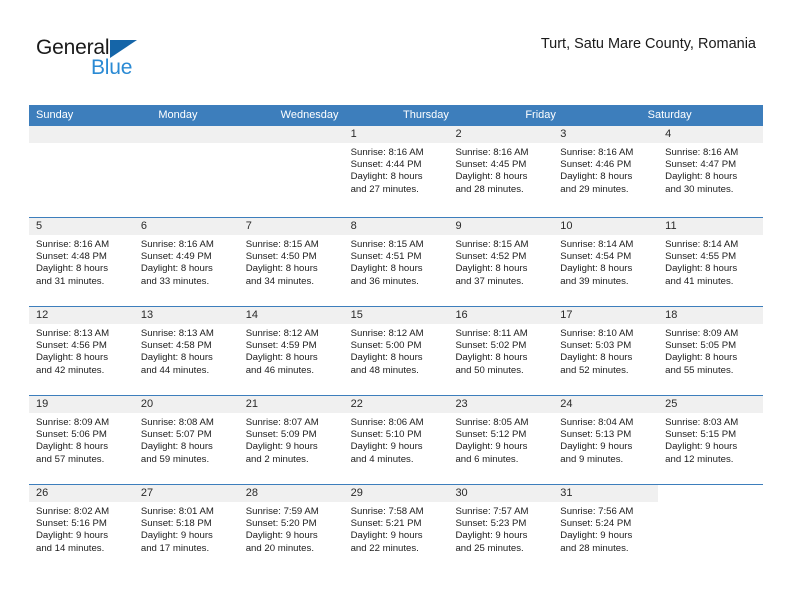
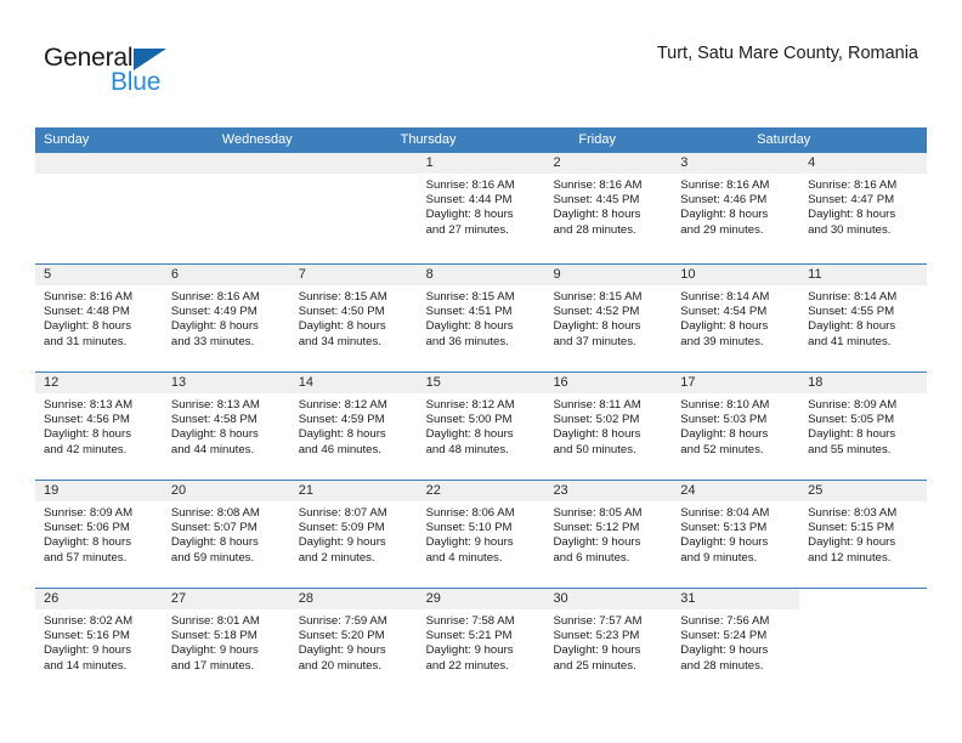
  General
  Blue
  Turt, Satu Mare County, Romania
  Sunday
- Monday
  Wednesday
  Thursday
  Friday
  Saturday
  1
  Sunrise: 8:16 AM
  Sunset: 4:44 PM
  Daylight: 8 hours
  and 27 minutes.
  2
  Sunrise: 8:16 AM
  Sunset: 4:45 PM
  Daylight: 8 hours
  and 28 minutes.
  3
  Sunrise: 8:16 AM
  Sunset: 4:46 PM
  Daylight: 8 hours
  and 29 minutes.
  4
  Sunrise: 8:16 AM
  Sunset: 4:47 PM
  Daylight: 8 hours
  and 30 minutes.
  5
  Sunrise: 8:16 AM
  Sunset: 4:48 PM
  Daylight: 8 hours
  and 31 minutes.
  6
  Sunrise: 8:16 AM
  Sunset: 4:49 PM
  Daylight: 8 hours
  and 33 minutes.
  7
  Sunrise: 8:15 AM
  Sunset: 4:50 PM
  Daylight: 8 hours
  and 34 minutes.
  8
  Sunrise: 8:15 AM
  Sunset: 4:51 PM
  Daylight: 8 hours
  and 36 minutes.
  9
  Sunrise: 8:15 AM
  Sunset: 4:52 PM
  Daylight: 8 hours
  and 37 minutes.
  10
  Sunrise: 8:14 AM
  Sunset: 4:54 PM
  Daylight: 8 hours
  and 39 minutes.
  11
  Sunrise: 8:14 AM
  Sunset: 4:55 PM
  Daylight: 8 hours
  and 41 minutes.
  12
  Sunrise: 8:13 AM
  Sunset: 4:56 PM
  Daylight: 8 hours
  and 42 minutes.
  13
  Sunrise: 8:13 AM
  Sunset: 4:58 PM
  Daylight: 8 hours
  and 44 minutes.
  14
  Sunrise: 8:12 AM
  Sunset: 4:59 PM
  Daylight: 8 hours
  and 46 minutes.
  15
  Sunrise: 8:12 AM
  Sunset: 5:00 PM
  Daylight: 8 hours
  and 48 minutes.
  16
  Sunrise: 8:11 AM
  Sunset: 5:02 PM
  Daylight: 8 hours
  and 50 minutes.
  17
  Sunrise: 8:10 AM
  Sunset: 5:03 PM
  Daylight: 8 hours
  and 52 minutes.
  18
  Sunrise: 8:09 AM
  Sunset: 5:05 PM
  Daylight: 8 hours
  and 55 minutes.
  19
  Sunrise: 8:09 AM
  Sunset: 5:06 PM
  Daylight: 8 hours
  and 57 minutes.
  20
  Sunrise: 8:08 AM
  Sunset: 5:07 PM
  Daylight: 8 hours
  and 59 minutes.
  21
  Sunrise: 8:07 AM
  Sunset: 5:09 PM
  Daylight: 9 hours
  and 2 minutes.
  22
  Sunrise: 8:06 AM
  Sunset: 5:10 PM
  Daylight: 9 hours
  and 4 minutes.
  23
  Sunrise: 8:05 AM
  Sunset: 5:12 PM
  Daylight: 9 hours
  and 6 minutes.
  24
  Sunrise: 8:04 AM
  Sunset: 5:13 PM
  Daylight: 9 hours
  and 9 minutes.
  25
  Sunrise: 8:03 AM
  Sunset: 5:15 PM
  Daylight: 9 hours
  and 12 minutes.
  26
  Sunrise: 8:02 AM
  Sunset: 5:16 PM
  Daylight: 9 hours
  and 14 minutes.
  27
  Sunrise: 8:01 AM
  Sunset: 5:18 PM
  Daylight: 9 hours
  and 17 minutes.
  28
  Sunrise: 7:59 AM
  Sunset: 5:20 PM
  Daylight: 9 hours
  and 20 minutes.
  29
  Sunrise: 7:58 AM
  Sunset: 5:21 PM
  Daylight: 9 hours
  and 22 minutes.
  30
  Sunrise: 7:57 AM
  Sunset: 5:23 PM
  Daylight: 9 hours
  and 25 minutes.
  31
  Sunrise: 7:56 AM
  Sunset: 5:24 PM
  Daylight: 9 hours
  and 28 minutes.
